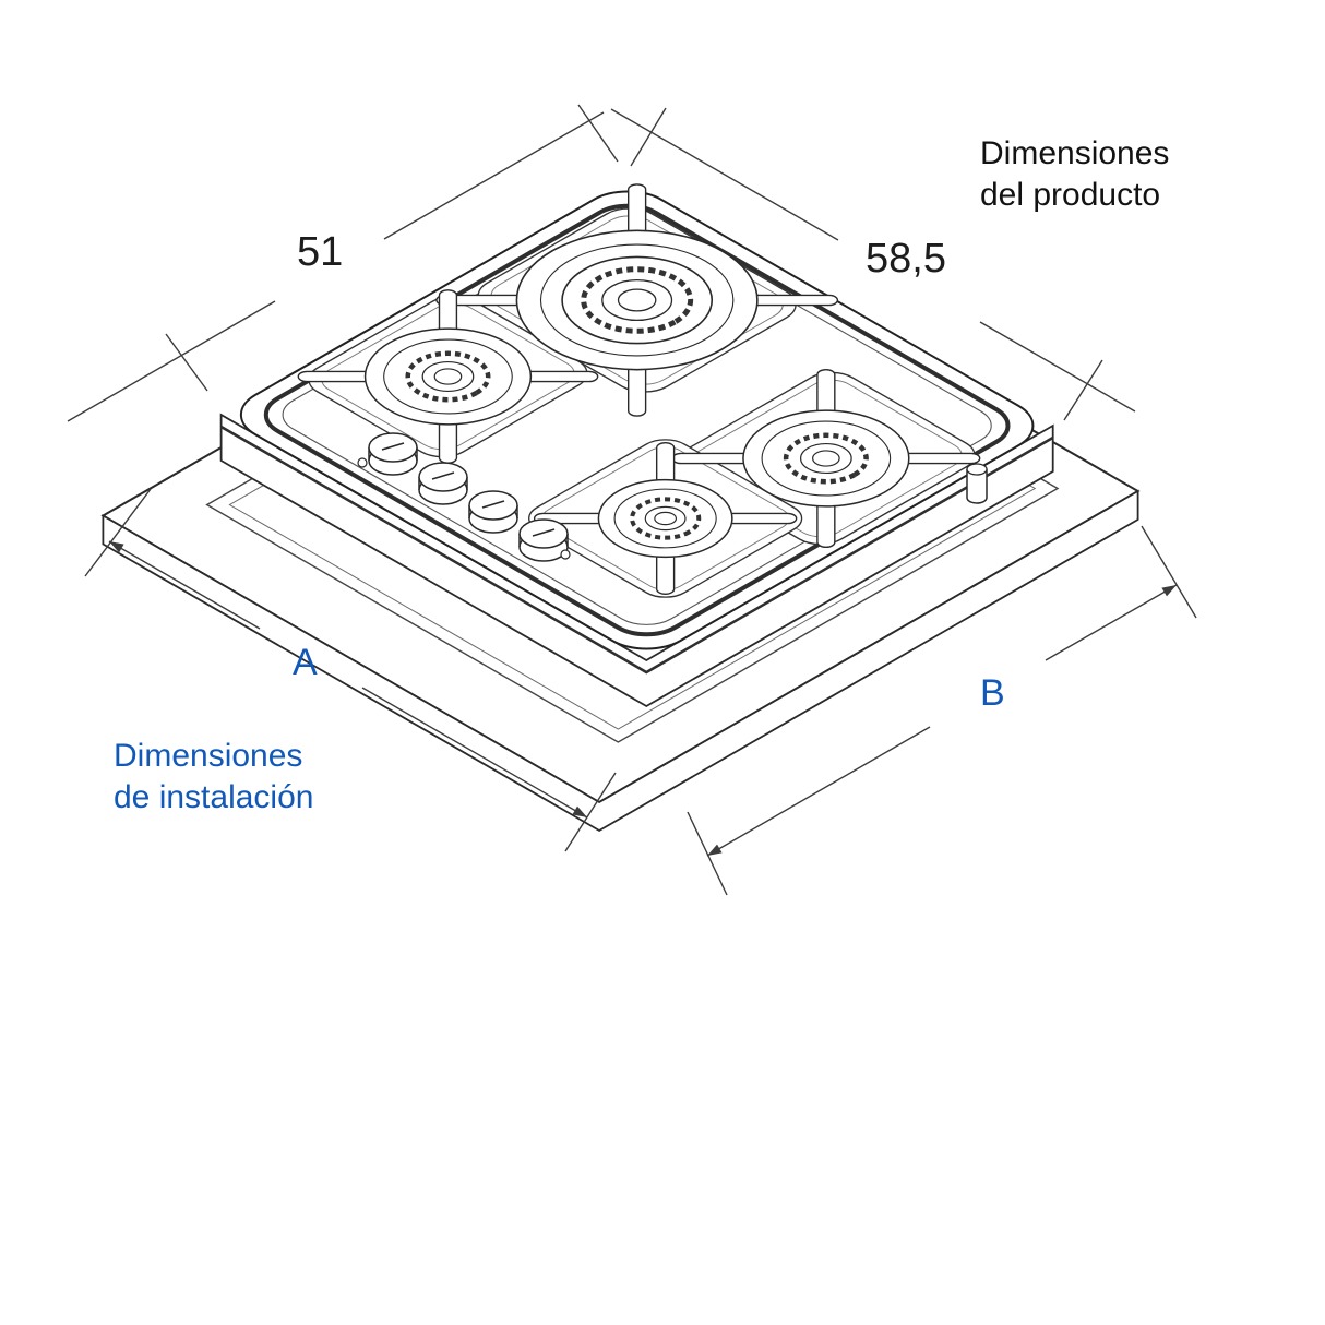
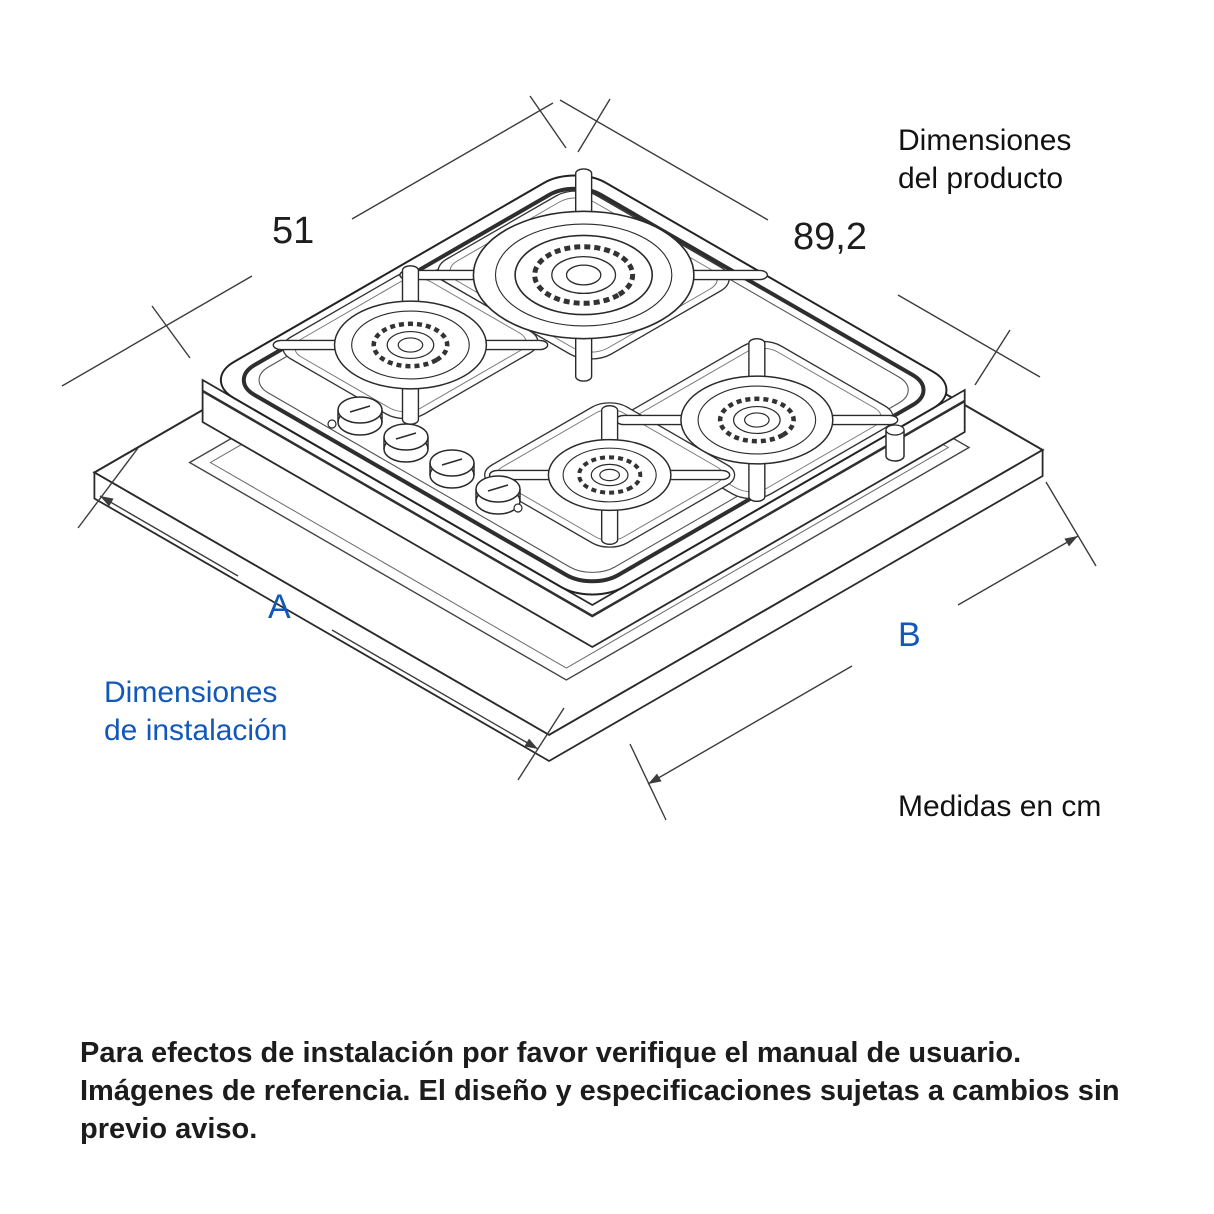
  Dimensiones
  del producto
  51
- 58,5
+ 89,2
  A
  B
  Dimensiones
  de instalación
+ Medidas en cm
+ Para efectos de instalación por favor verifique el manual de usuario. Imágenes de referencia. El diseño y especificaciones sujetas a cambios sin previo aviso.
